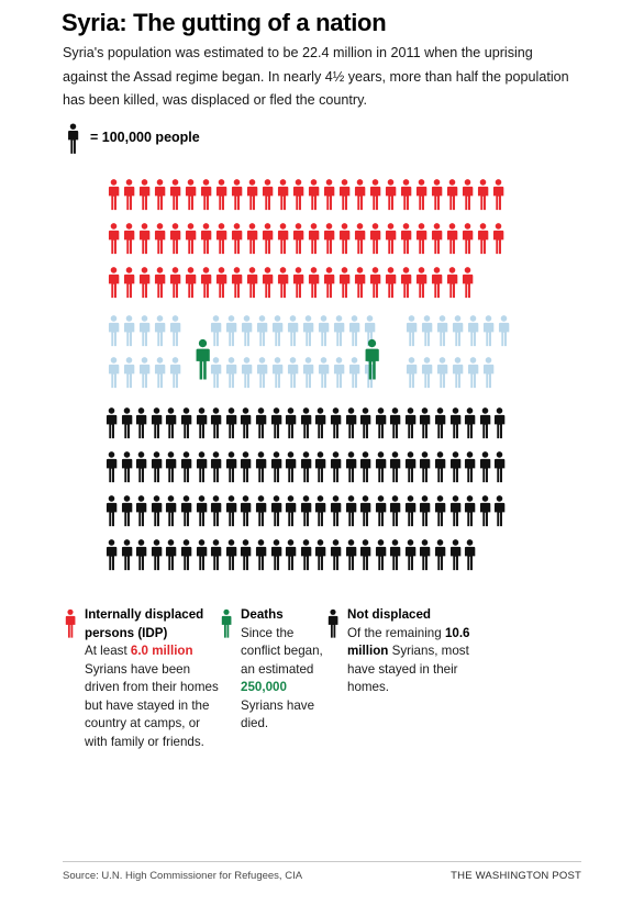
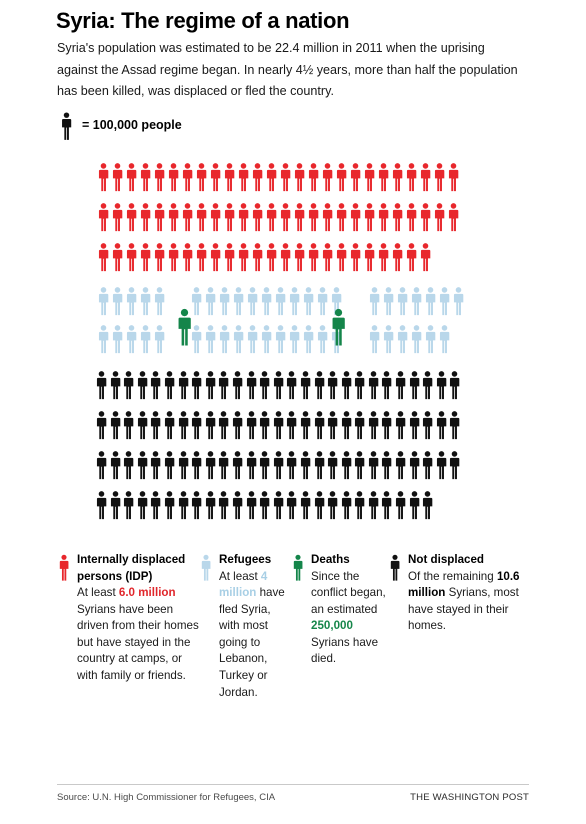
- Syria: The gutting of a nation
+ Syria: The regime of a nation
  Syria's population was estimated to be 22.4 million in 2011 when the uprising against the Assad regime began. In nearly 4½ years, more than half the population has been killed, was displaced or fled the country.
  = 100,000 people
  Internally displaced persons (IDP)
  At least 6.0 million Syrians have been driven from their homes but have stayed in the country at camps, or with family or friends.
+ Refugees
+ At least 4 million have fled Syria, with most going to Lebanon, Turkey or Jordan.
  Deaths
  Since the conflict began, an estimated 250,000 Syrians have died.
  Not displaced
  Of the remaining 10.6 million Syrians, most have stayed in their homes.
  Source: U.N. High Commissioner for Refugees, CIA
  THE WASHINGTON POST
